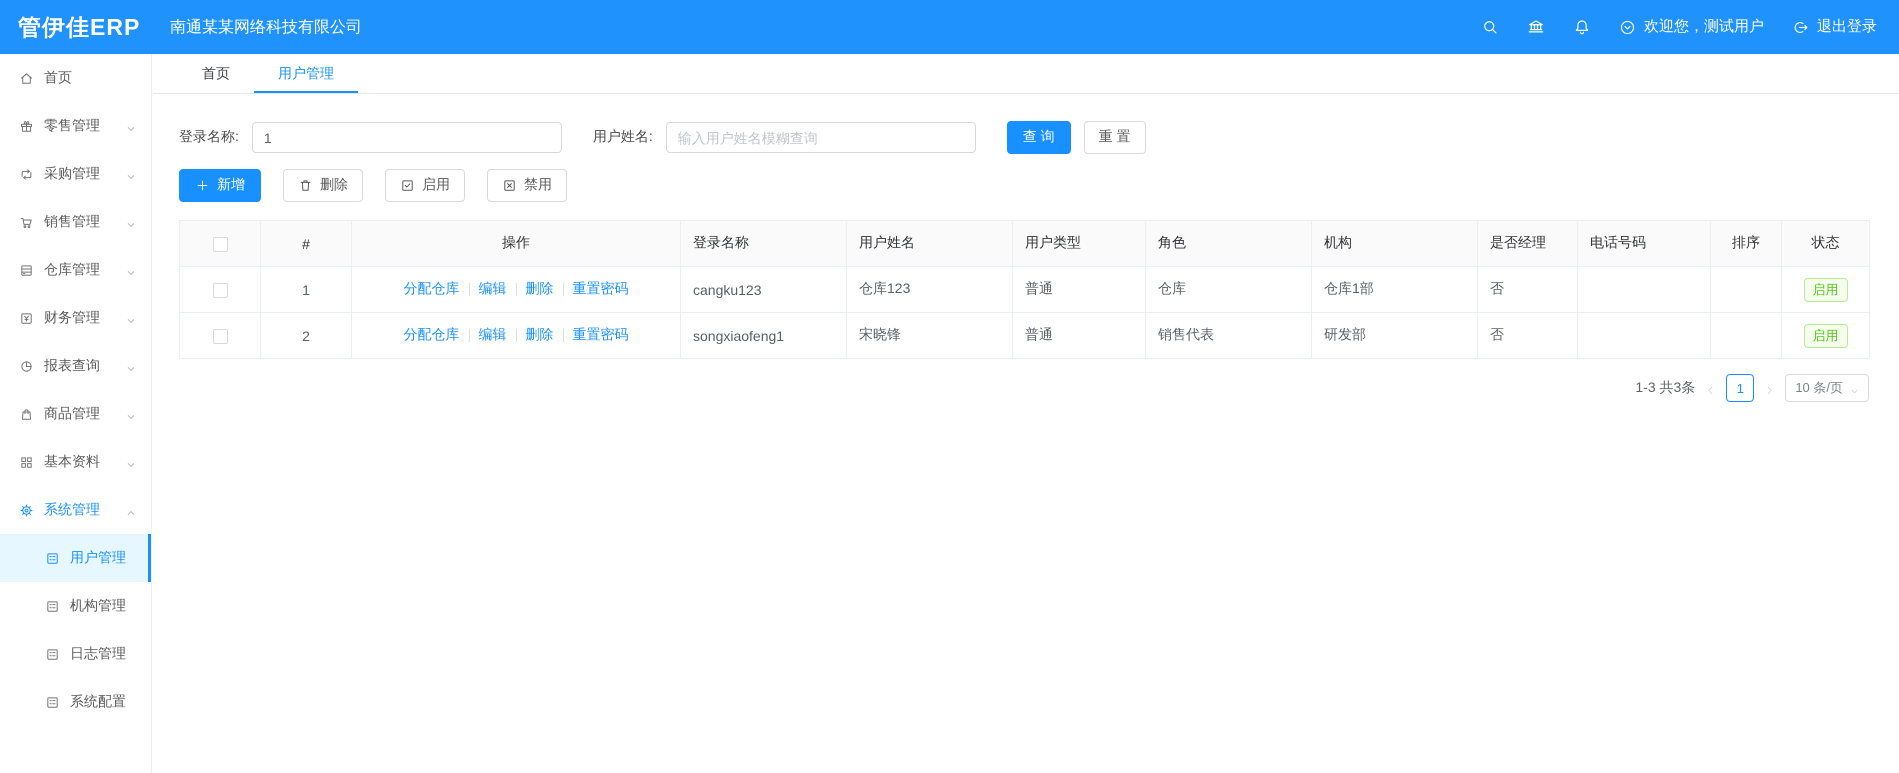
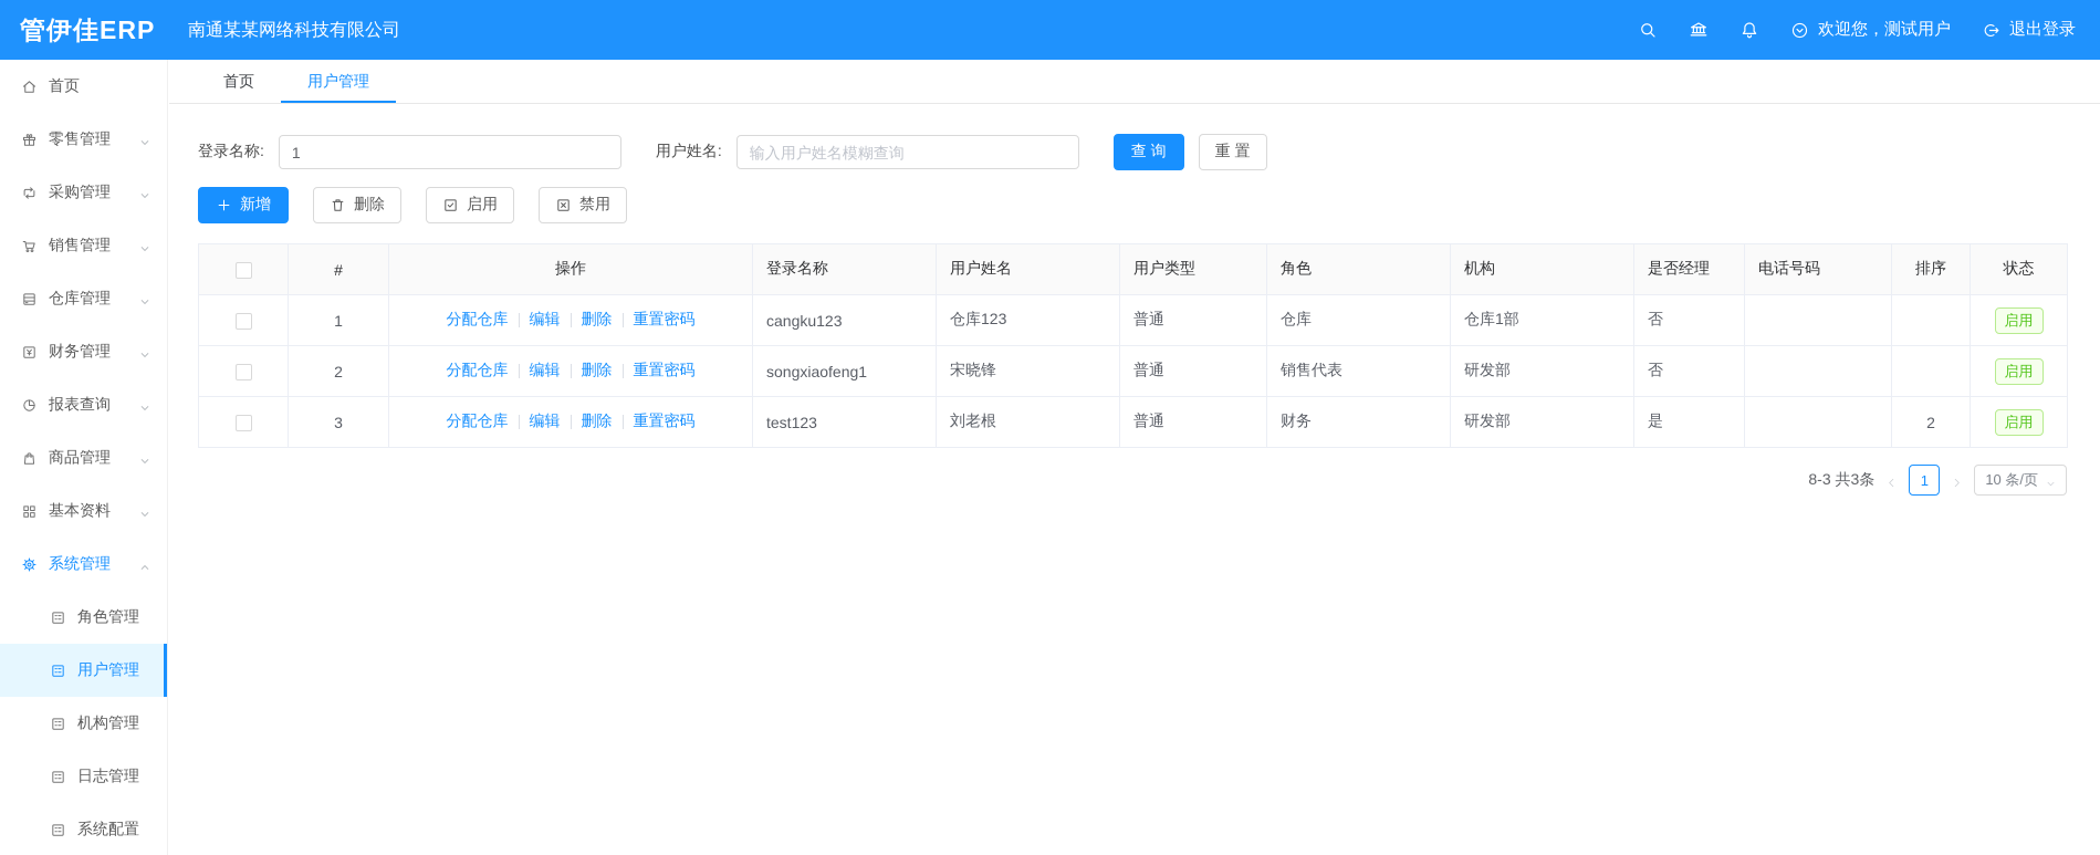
  管伊佳ERP
  南通某某网络科技有限公司
  欢迎您，测试用户
  退出登录
  首页
  零售管理
  采购管理
  销售管理
  仓库管理
  财务管理
  报表查询
  商品管理
  基本资料
  系统管理
+ 角色管理
  用户管理
  机构管理
  日志管理
  系统配置
  首页
  用户管理
  登录名称:
  1
  用户姓名:
  输入用户姓名模糊查询
  查 询
  重 置
  新增
  删除
  启用
  禁用
  	#	操作	登录名称	用户姓名	用户类型	角色	机构	是否经理	电话号码	排序	状态
  	1	分配仓库 编辑 删除 重置密码	cangku123	仓库123	普通	仓库	仓库1部	否			启用
  	2	分配仓库 编辑 删除 重置密码	songxiaofeng1	宋晓锋	普通	销售代表	研发部	否			启用
+ 	3	分配仓库 编辑 删除 重置密码	test123	刘老根	普通	财务	研发部	是		2	启用
- 1-3 共3条
+ 8-3 共3条
  1
  10 条/页
